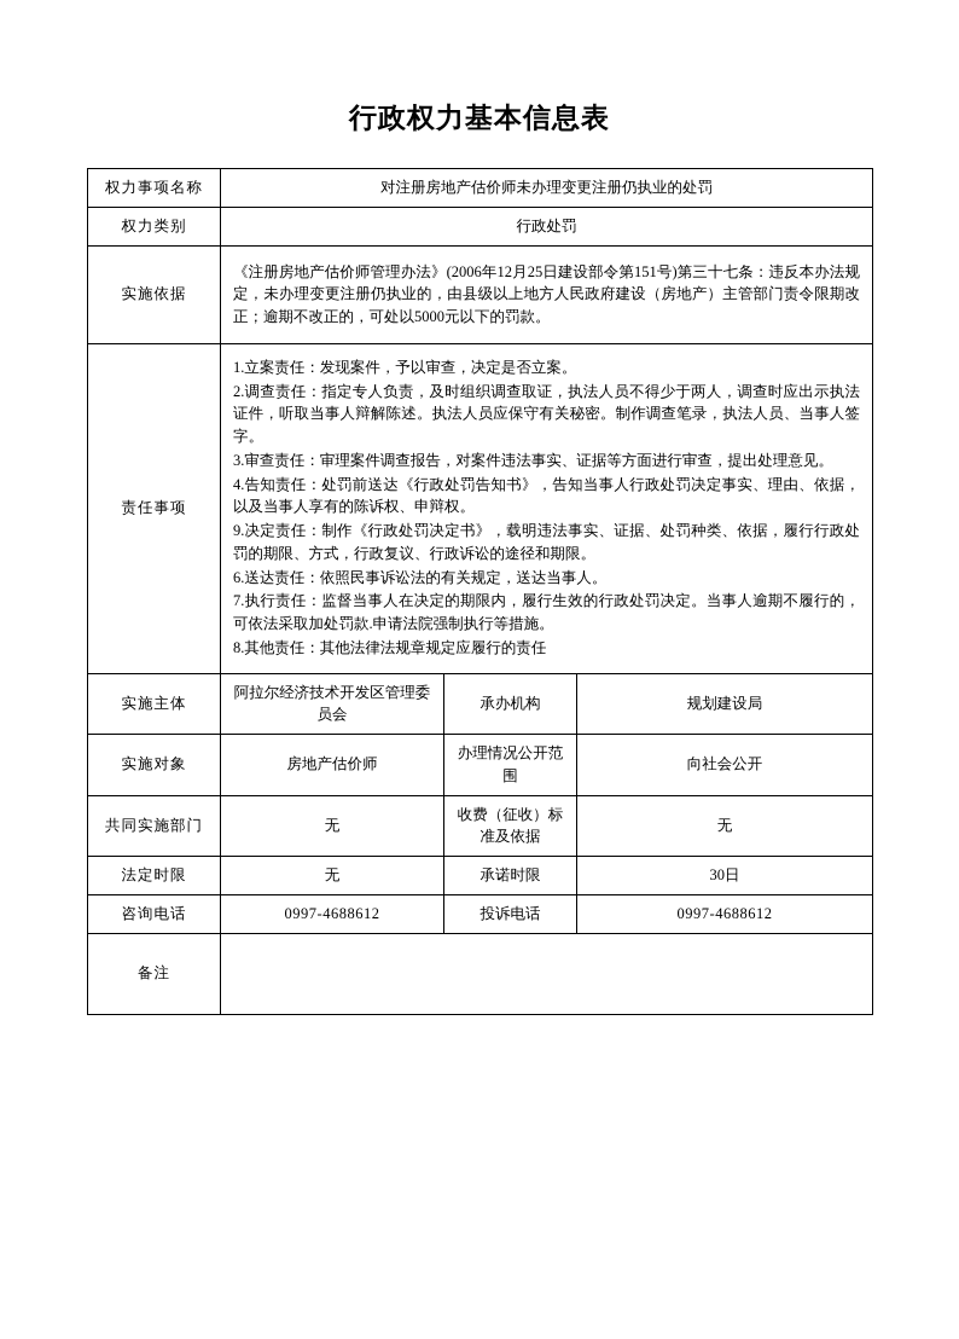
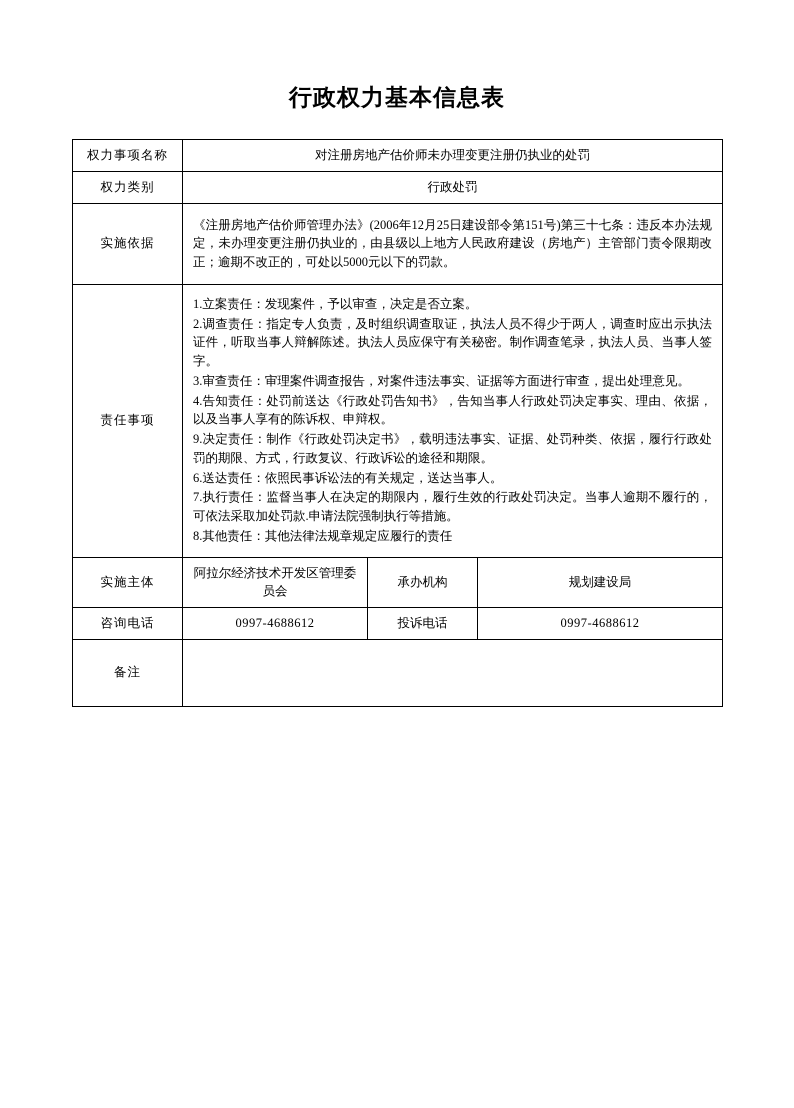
  行政权力基本信息表
  权力事项名称	对注册房地产估价师未办理变更注册仍执业的处罚
  权力类别	行政处罚
  实施依据	《注册房地产估价师管理办法》(2006年12月25日建设部令第151号)第三十七条：违反本办法规定，未办理变更注册仍执业的，由县级以上地方人民政府建设（房地产）主管部门责令限期改正；逾期不改正的，可处以5000元以下的罚款。
  责任事项	1.立案责任：发现案件，予以审查，决定是否立案。 2.调查责任：指定专人负责，及时组织调查取证，执法人员不得少于两人，调查时应出示执法证件，听取当事人辩解陈述。执法人员应保守有关秘密。制作调查笔录，执法人员、当事人签字。 3.审查责任：审理案件调查报告，对案件违法事实、证据等方面进行审查，提出处理意见。 4.告知责任：处罚前送达《行政处罚告知书》，告知当事人行政处罚决定事实、理由、依据，以及当事人享有的陈诉权、申辩权。 9.决定责任：制作《行政处罚决定书》，载明违法事实、证据、处罚种类、依据，履行行政处罚的期限、方式，行政复议、行政诉讼的途径和期限。 6.送达责任：依照民事诉讼法的有关规定，送达当事人。 7.执行责任：监督当事人在决定的期限内，履行生效的行政处罚决定。当事人逾期不履行的，可依法采取加处罚款.申请法院强制执行等措施。 8.其他责任：其他法律法规章规定应履行的责任
  实施主体	阿拉尔经济技术开发区管理委员会	承办机构	规划建设局
- 实施对象	房地产估价师	办理情况公开范围	向社会公开
- 共同实施部门	无	收费（征收）标准及依据	无
- 法定时限	无	承诺时限	30日
  咨询电话	0997-4688612	投诉电话	0997-4688612
  备注
